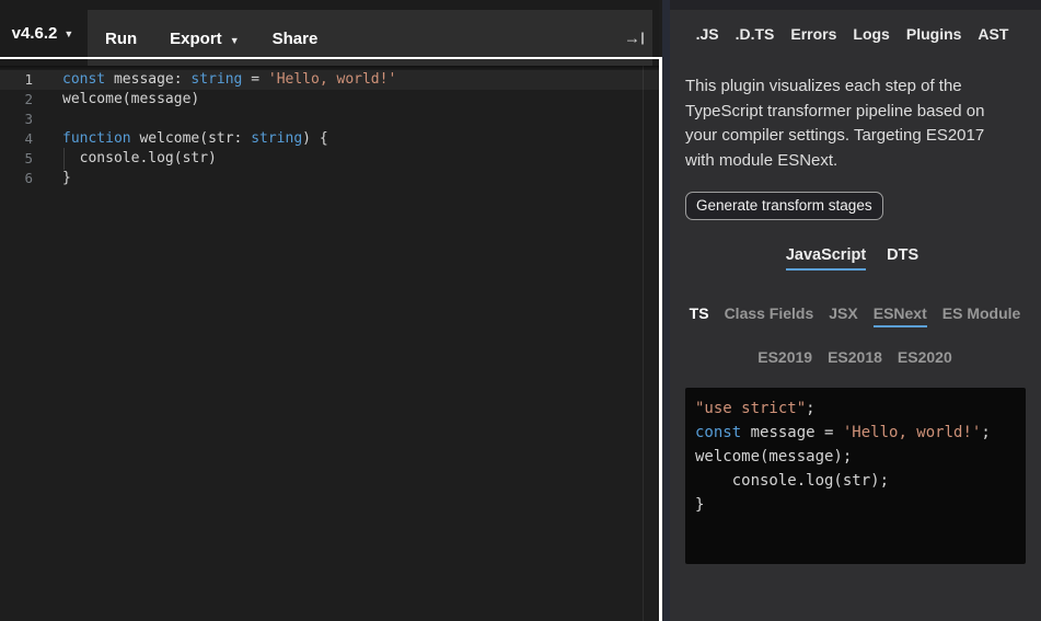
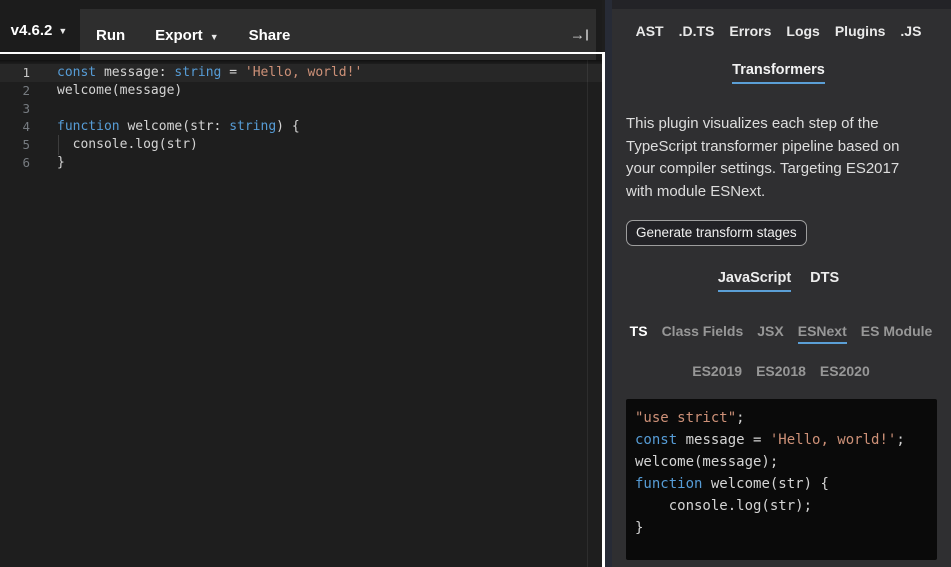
  Run
  Export
  ▼
  Share
  →
  v4.6.2
  ▼
  1
  const message: string = 'Hello, world!'
  2
  welcome(message)
  3
  4
  function welcome(str: string) {
  5
  console.log(str)
  6
  }
- .JS
+ AST
  .D.TS
  Errors
  Logs
  Plugins
- AST
+ .JS
+ Transformers
  This plugin visualizes each step of the TypeScript transformer pipeline based on your compiler settings. Targeting ES2017 with module ESNext.
  Generate transform stages
  JavaScript
  DTS
  TS
  Class Fields
  JSX
  ESNext
  ES Module
  ES2019
  ES2018
  ES2020
  "use strict";
  const message = 'Hello, world!';
  welcome(message);
+ function welcome(str) {
  console.log(str);
  }
